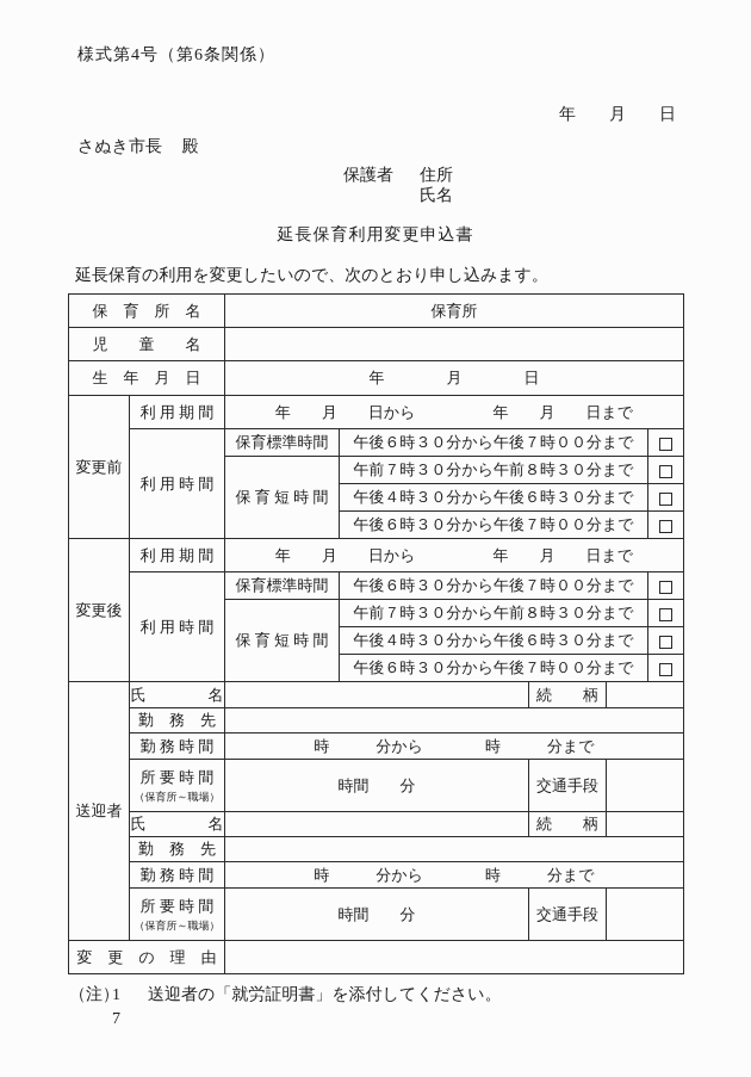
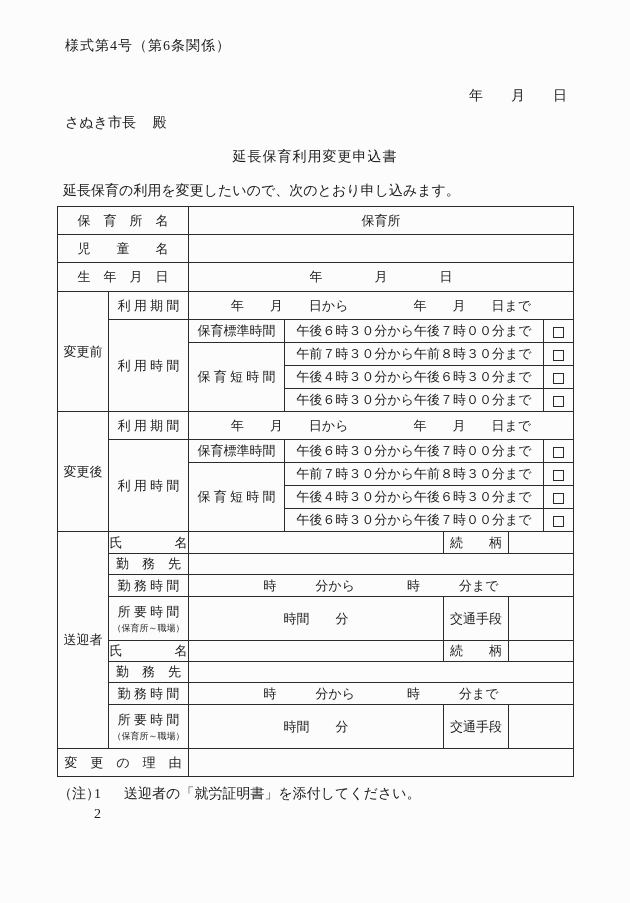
  様式第4号（第6条関係）
  年 月 日
  さぬき市長 殿
- 保護者
- 住所
- 氏名
  延長保育利用変更申込書
  延長保育の利用を変更したいので、次のとおり申し込みます。
  保 育 所 名	保育所
  児 童 名
  生 年 月 日	年 月 日
  変更前	利 用 期 間	年 月 日から 年 月 日まで
  利 用 時 間	保育標準時間	午後６時３０分から午後７時００分まで
  保 育 短 時 間	午前７時３０分から午前８時３０分まで
  午後４時３０分から午後６時３０分まで
  午後６時３０分から午後７時００分まで
  変更後	利 用 期 間	年 月 日から 年 月 日まで
  利 用 時 間	保育標準時間	午後６時３０分から午後７時００分まで
  保 育 短 時 間	午前７時３０分から午前８時３０分まで
  午後４時３０分から午後６時３０分まで
  午後６時３０分から午後７時００分まで
  送迎者	氏 名		続 柄
  勤 務 先
  勤 務 時 間	時 分から 時 分まで
  所 要 時 間 （保育所～職場）	時間 分	交通手段
  氏 名		続 柄
  勤 務 先
  勤 務 時 間	時 分から 時 分まで
  所 要 時 間 （保育所～職場）	時間 分	交通手段
  変 更 の 理 由
  （注）
  1
  送迎者の「就労証明書」を添付してください。
- 7
+ 2
